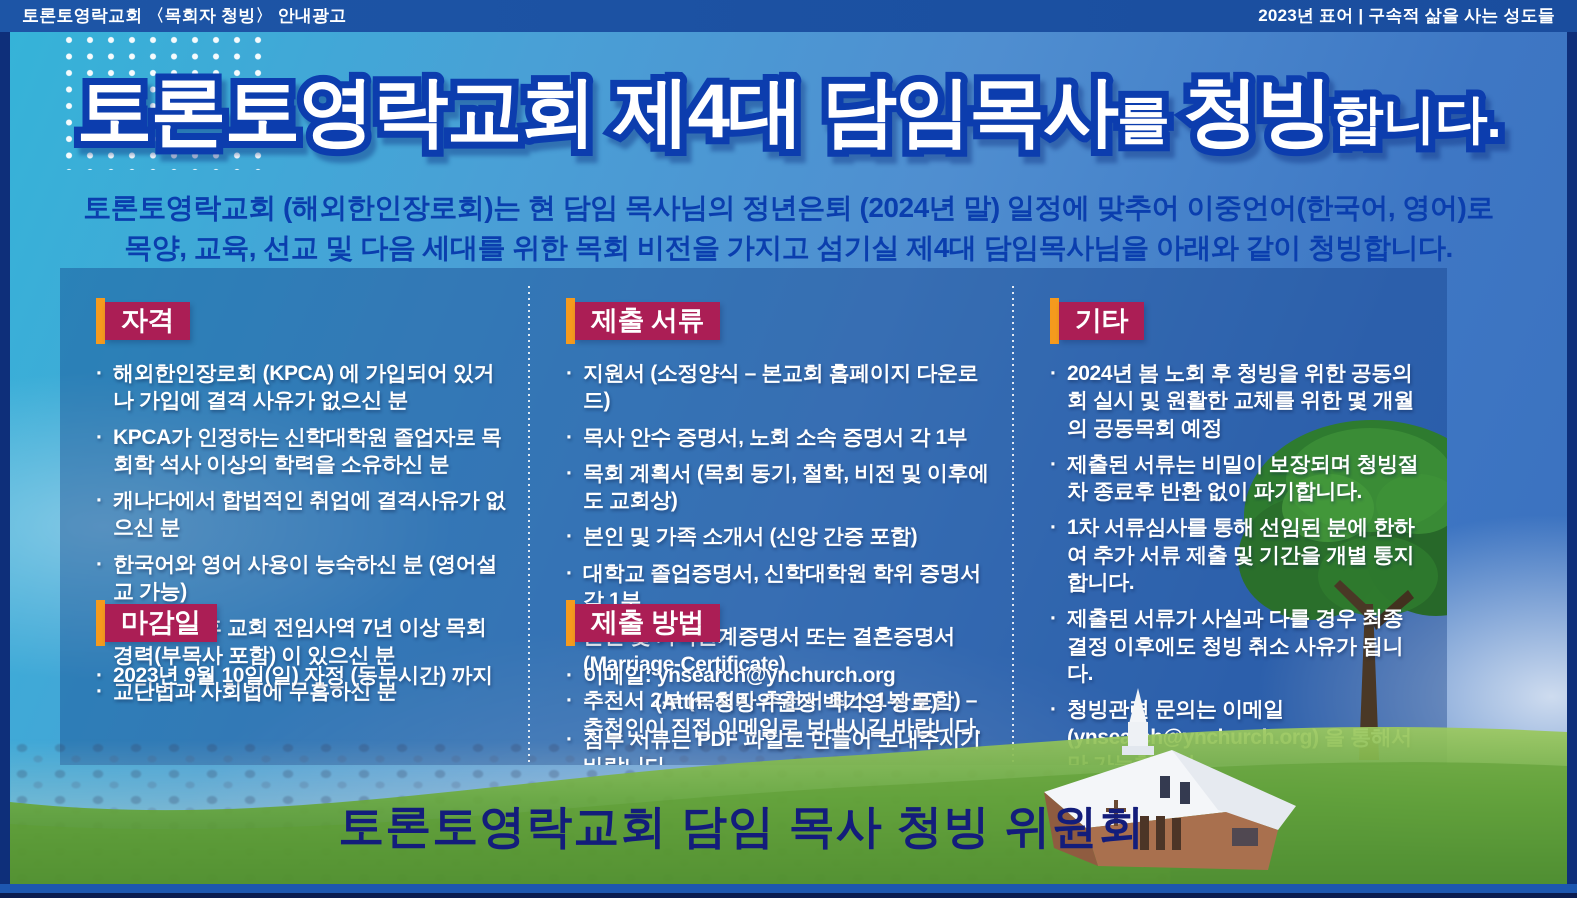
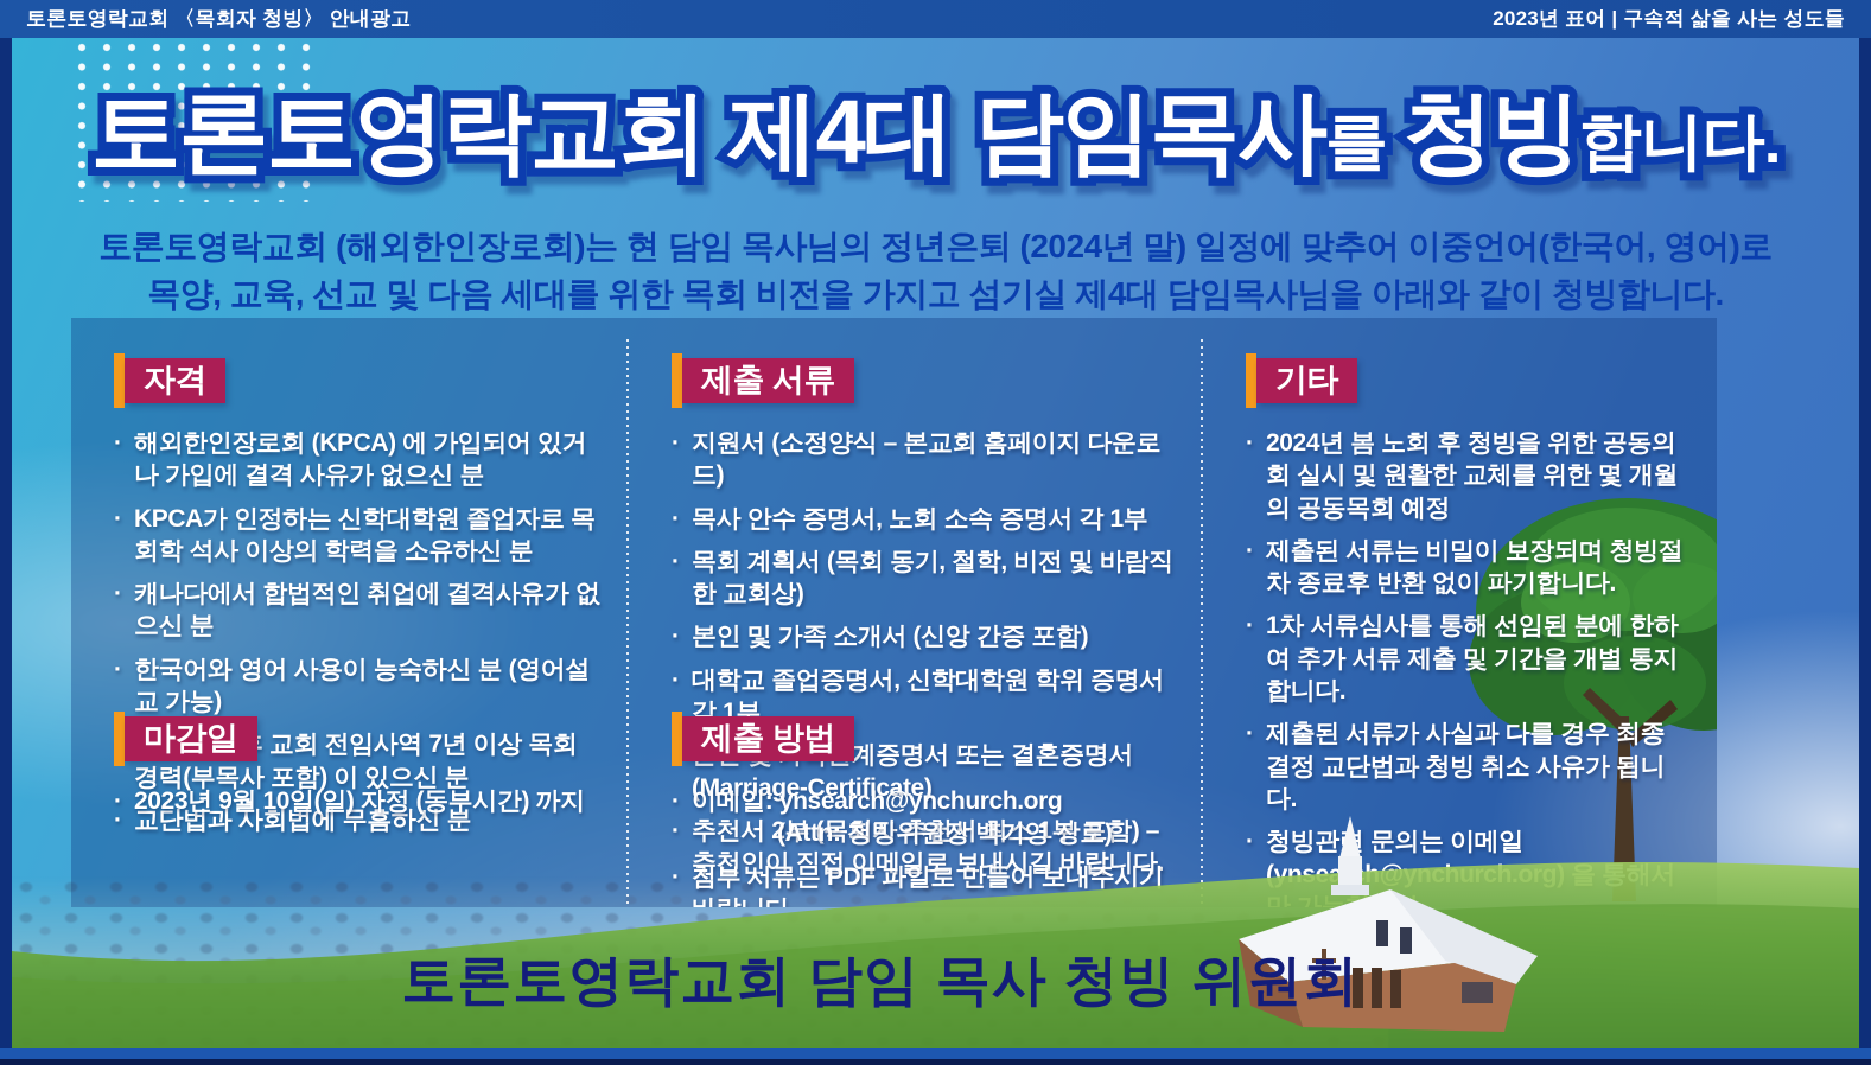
  토론토영락교회 〈목회자 청빙〉 안내광고
  2023년 표어 | 구속적 삶을 사는 성도들
  토론토영락교회 제4대 담임목사를 청빙합니다.
  토론토영락교회 (해외한인장로회)는 현 담임 목사님의 정년은퇴 (2024년 말) 일정에 맞추어 이중언어(한국어, 영어)로
  목양, 교육, 선교 및 다음 세대를 위한 목회 비전을 가지고 섬기실 제4대 담임목사님을 아래와 같이 청빙합니다.
  자격
  해외한인장로회 (KPCA) 에 가입되어 있거나 가입에 결격 사유가 없으신 분
  KPCA가 인정하는 신학대학원 졸업자로 목회학 석사 이상의 학력을 소유하신 분
  캐나다에서 합법적인 취업에 결격사유가 없으신 분
  한국어와 영어 사용이 능숙하신 분 (영어설교 가능)
  교회 전임사역 7년 이상 목회경력(부목사 포함) 이 있으신 분
  교단법과 사회법에 무흠하신 분
  마감일
  2023년 9월 10일(일) 자정 (동부시간) 까지
  제출 서류
  지원서 (소정양식 – 본교회 홈페이지 다운로드)
  목사 안수 증명서, 노회 소속 증명서 각 1부
- 목회 계획서 (목회 동기, 철학, 비전 및 이후에도 교회상)
+ 목회 계획서 (목회 동기, 철학, 비전 및 바람직한 교회상)
  본인 및 가족 소개서 (신앙 간증 포함)
  대학교 졸업증명서, 신학대학원 학위 증명서 각 1부
  계증명서 또는 결혼증명서 (Marriage-Certificate)
  추천서 2부 (목회자 추천서 최소 1부 포함) – 추천인이 직접 이메일로 보내시길 바랍니다.
  제출 방법
  이메일: ynsearch@ynchurch.org
  (Attn: 청빙위원장 백기영 장로)
  첨부 서류는 PDF 파일로 만들어 보내주시기
  기타
  2024년 봄 노회 후 청빙을 위한 공동의회 실시 및 원활한 교체를 위한 몇 개월의 공동목회 예정
  제출된 서류는 비밀이 보장되며 청빙절차 종료후 반환 없이 파기합니다.
  1차 서류심사를 통해 선임된 분에 한하여 추가 서류 제출 및 기간을 개별 통지 합니다.
- 제출된 서류가 사실과 다를 경우 최종 결정 이후에도 청빙 취소 사유가 됩니다.
+ 제출된 서류가 사실과 다를 경우 최종 결정 교단법과 청빙 취소 사유가 됩니다.
  토론토영락교회 담임 목사 청빙 위원회
